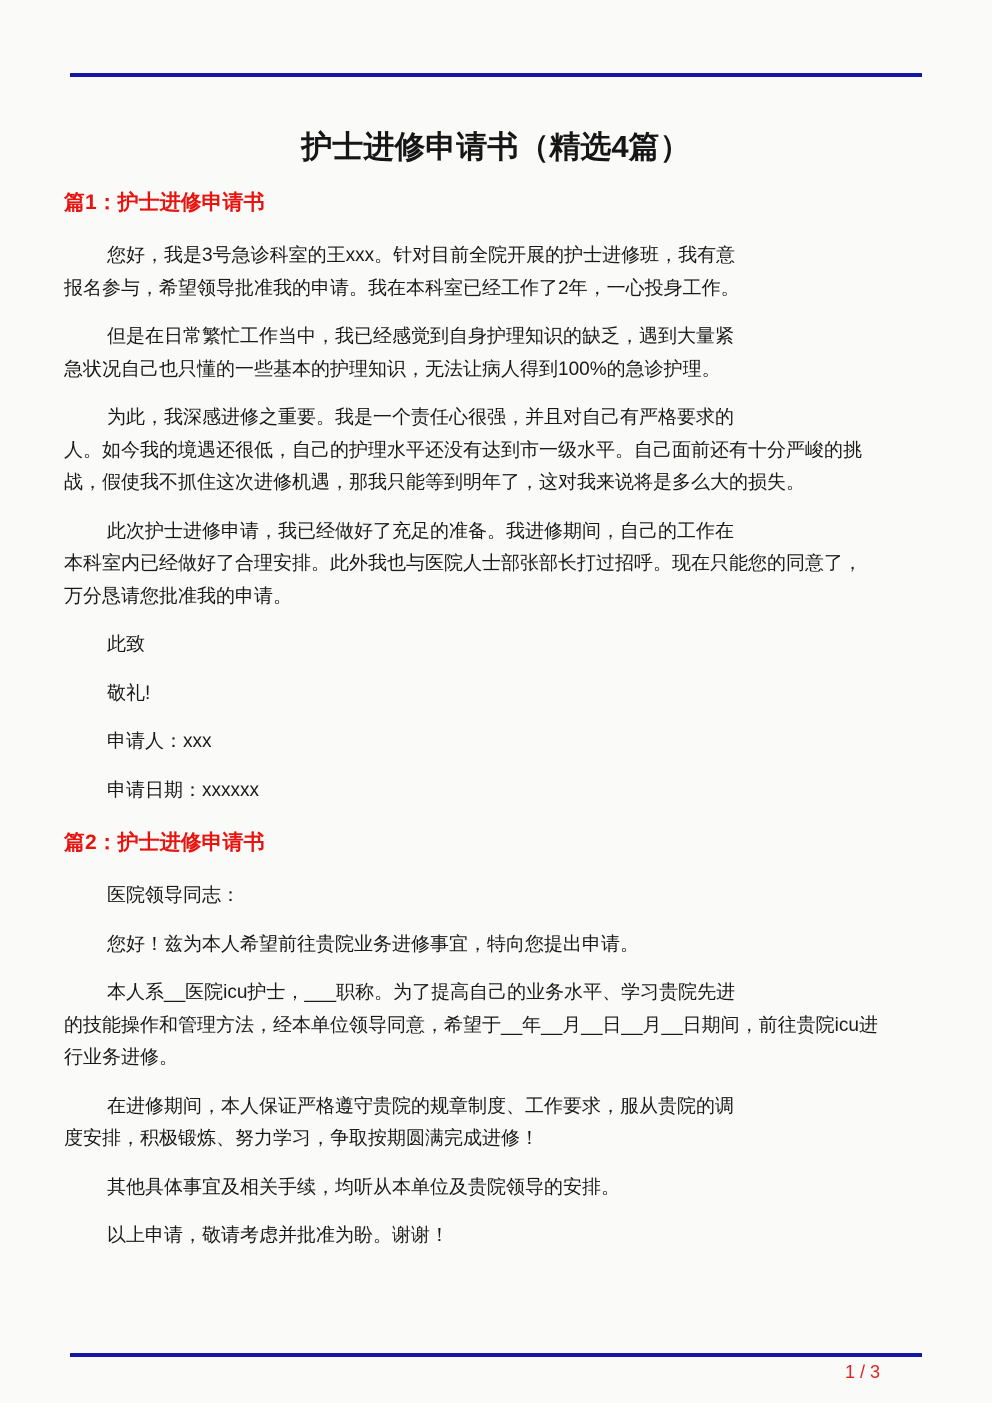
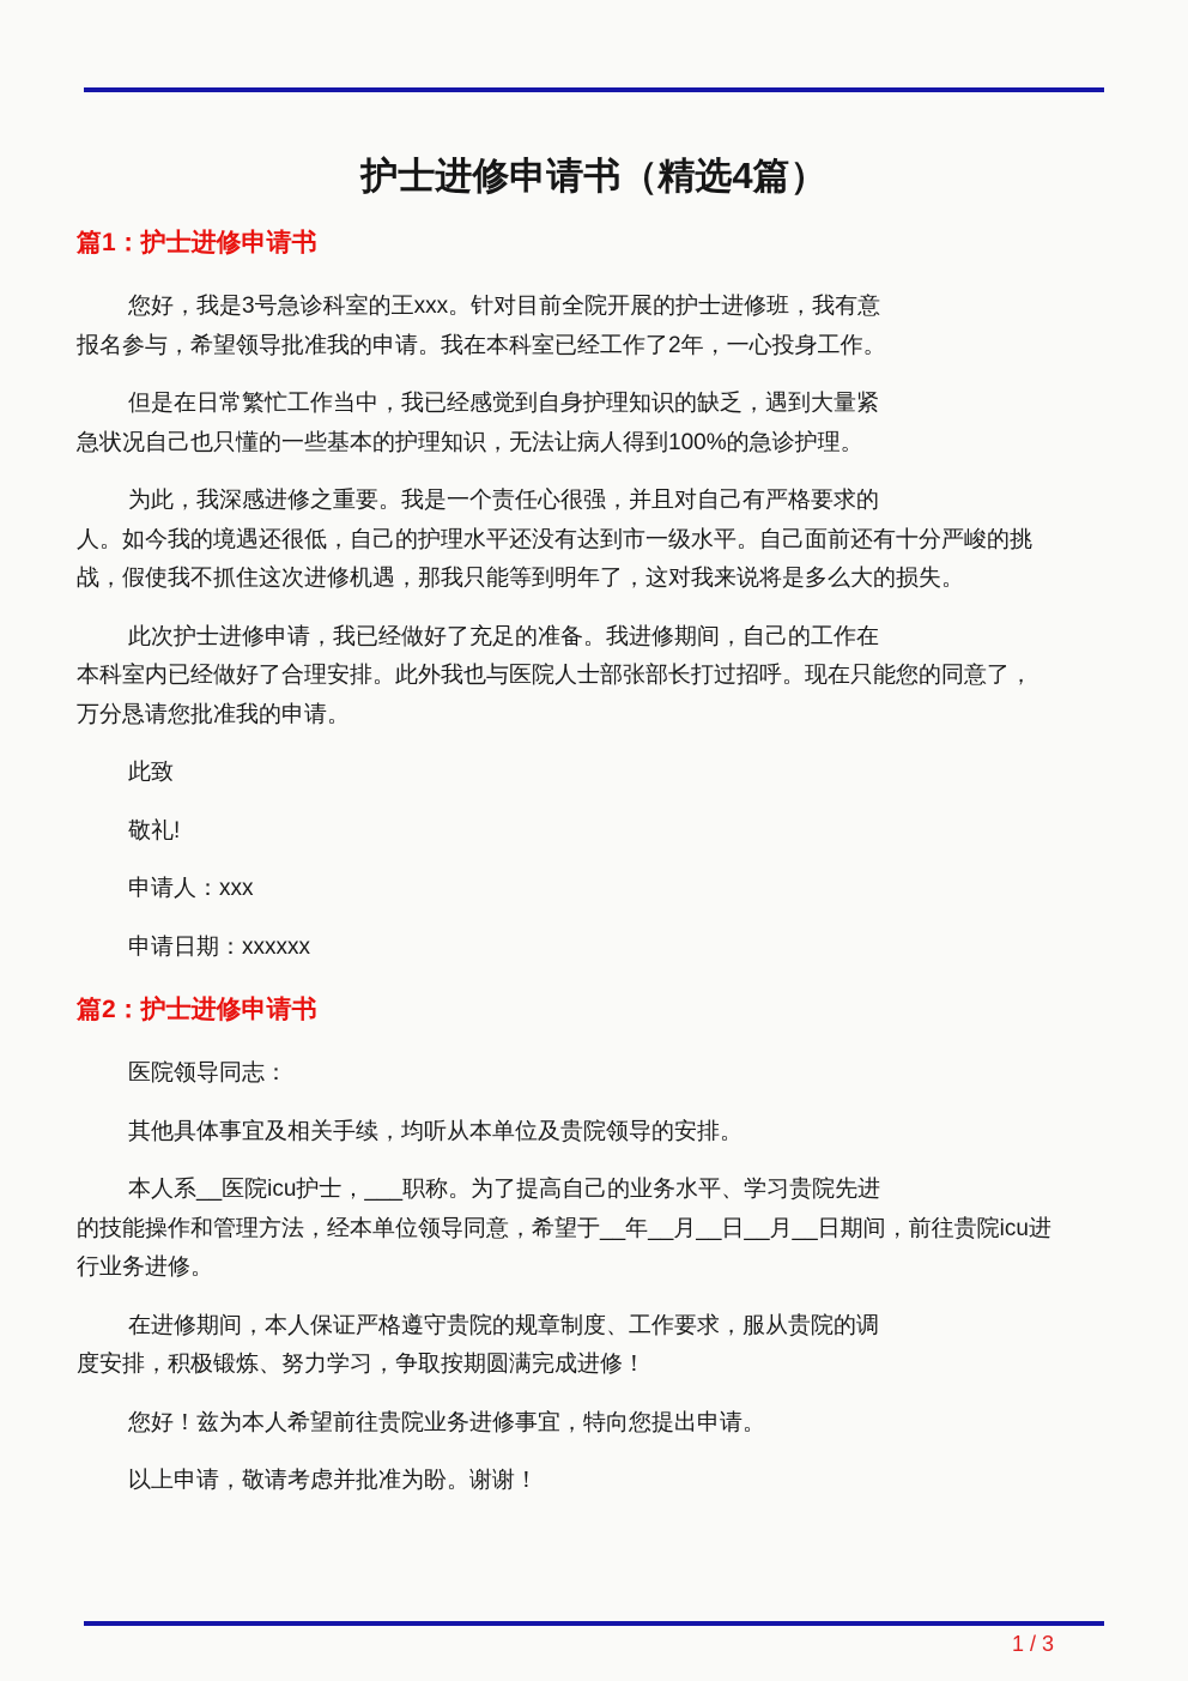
  护士进修申请书（精选4篇）
  篇1：护士进修申请书
  您好，我是3号急诊科室的王xxx。针对目前全院开展的护士进修班，我有意
  报名参与，希望领导批准我的申请。我在本科室已经工作了2年，一心投身工作。
  但是在日常繁忙工作当中，我已经感觉到自身护理知识的缺乏，遇到大量紧
  急状况自己也只懂的一些基本的护理知识，无法让病人得到100%的急诊护理。
  为此，我深感进修之重要。我是一个责任心很强，并且对自己有严格要求的
  人。如今我的境遇还很低，自己的护理水平还没有达到市一级水平。自己面前还有十分严峻的挑
  战，假使我不抓住这次进修机遇，那我只能等到明年了，这对我来说将是多么大的损失。
  此次护士进修申请，我已经做好了充足的准备。我进修期间，自己的工作在
  本科室内已经做好了合理安排。此外我也与医院人士部张部长打过招呼。现在只能您的同意了，
  万分恳请您批准我的申请。
  此致
  敬礼!
  申请人：xxx
  申请日期：xxxxxx
  篇2：护士进修申请书
  医院领导同志：
- 您好！兹为本人希望前往贵院业务进修事宜，特向您提出申请。
+ 其他具体事宜及相关手续，均听从本单位及贵院领导的安排。
  本人系__医院icu护士，___职称。为了提高自己的业务水平、学习贵院先进
  的技能操作和管理方法，经本单位领导同意，希望于__年__月__日__月__日期间，前往贵院icu进
  行业务进修。
  在进修期间，本人保证严格遵守贵院的规章制度、工作要求，服从贵院的调
  度安排，积极锻炼、努力学习，争取按期圆满完成进修！
- 其他具体事宜及相关手续，均听从本单位及贵院领导的安排。
+ 您好！兹为本人希望前往贵院业务进修事宜，特向您提出申请。
  以上申请，敬请考虑并批准为盼。谢谢！
  1 / 3
